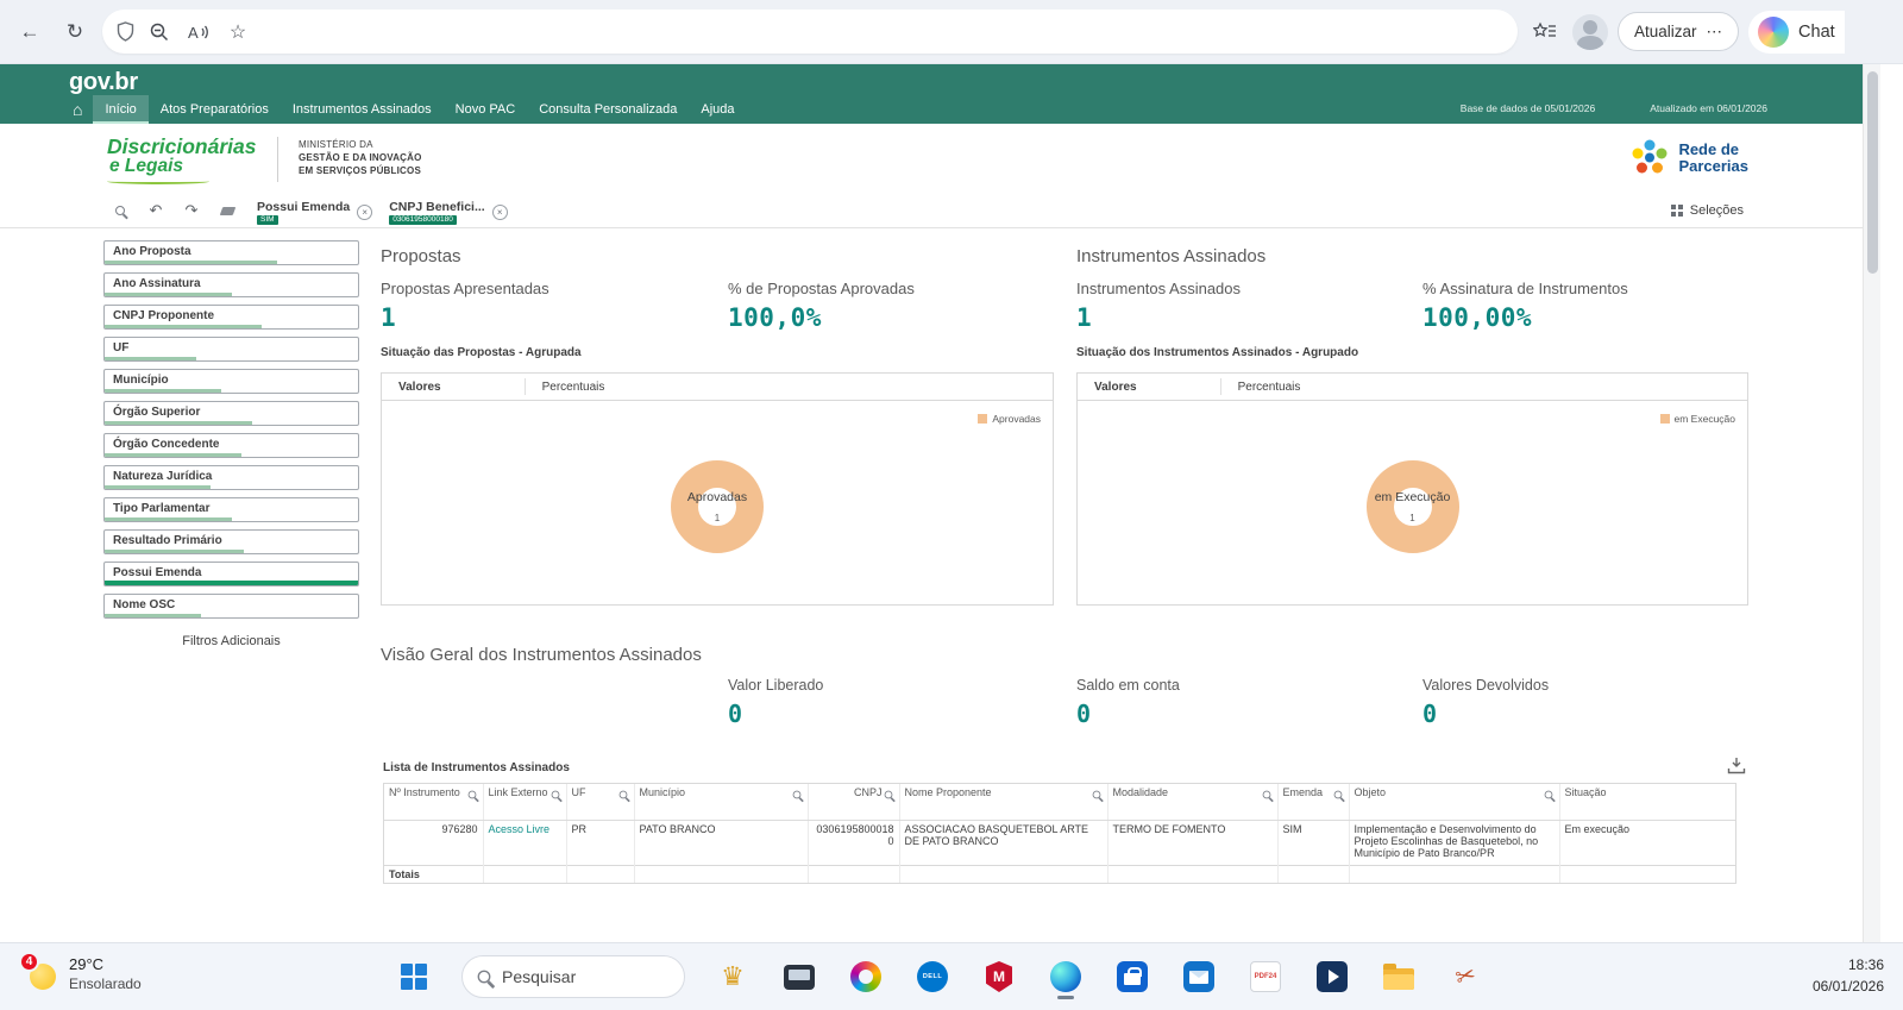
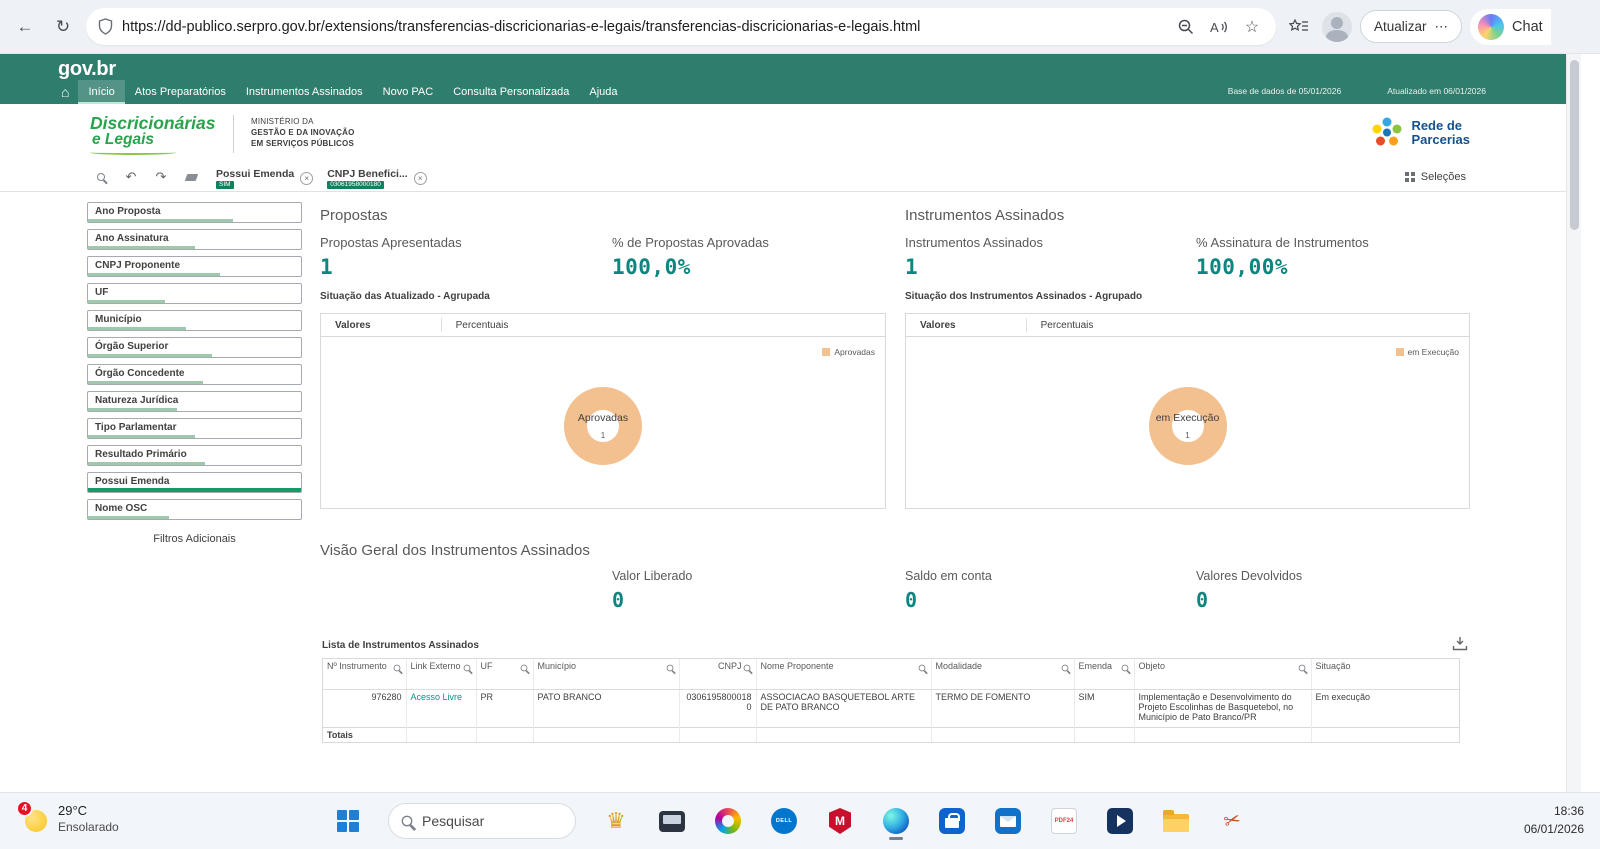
  ←
  ↻
+ https://dd-publico.serpro.gov.br/extensions/transferencias-discricionarias-e-legais/transferencias-discricionarias-e-legais.html
  A
  ☆
  Atualizar
  ⋯
  Chat
  gov.br
  ⌂
  Início
  Atos Preparatórios
  Instrumentos Assinados
  Novo PAC
  Consulta Personalizada
  Ajuda
  Base de dados de 05/01/2026
  Atualizado em 06/01/2026
  Discricionárias
  e Legais
  MINISTÉRIO DA
  GESTÃO E DA INOVAÇÃO
  EM SERVIÇOS PÚBLICOS
  Rede de
  Parcerias
  ↶
  ↷
  Possui Emenda
  ×
  CNPJ Benefici...
  ×
  Seleções
  Ano Proposta
  Ano Assinatura
  CNPJ Proponente
  UF
  Município
  Órgão Superior
  Órgão Concedente
  Natureza Jurídica
  Tipo Parlamentar
  Resultado Primário
  Possui Emenda
  Nome OSC
  Filtros Adicionais
  Propostas
  Instrumentos Assinados
  Propostas Apresentadas
  1
  % de Propostas Aprovadas
  100,0%
  Instrumentos Assinados
  1
  % Assinatura de Instrumentos
  100,00%
- Situação das Propostas - Agrupada
+ Situação das Atualizado - Agrupada
  Situação dos Instrumentos Assinados - Agrupado
  Valores
  Percentuais
  Aprovadas
  Aprovadas
  1
  Valores
  Percentuais
  em Execução
  em Execução
  1
  Visão Geral dos Instrumentos Assinados
  Valor Liberado
  0
  Saldo em conta
  0
  Valores Devolvidos
  0
  Lista de Instrumentos Assinados
  Nº Instrumento	Link Externo	UF	Município	CNPJ	Nome Proponente	Modalidade	Emenda	Objeto	Situação
  976280	Acesso Livre	PR	PATO BRANCO	03061958000180	ASSOCIACAO BASQUETEBOL ARTE DE PATO BRANCO	TERMO DE FOMENTO	SIM	Implementação e Desenvolvimento do Projeto Escolinhas de Basquetebol, no Município de Pato Branco/PR	Em execução
  Totais
  4
  29°C
  Ensolarado
  Pesquisar
  ♛
  18:36
  06/01/2026
